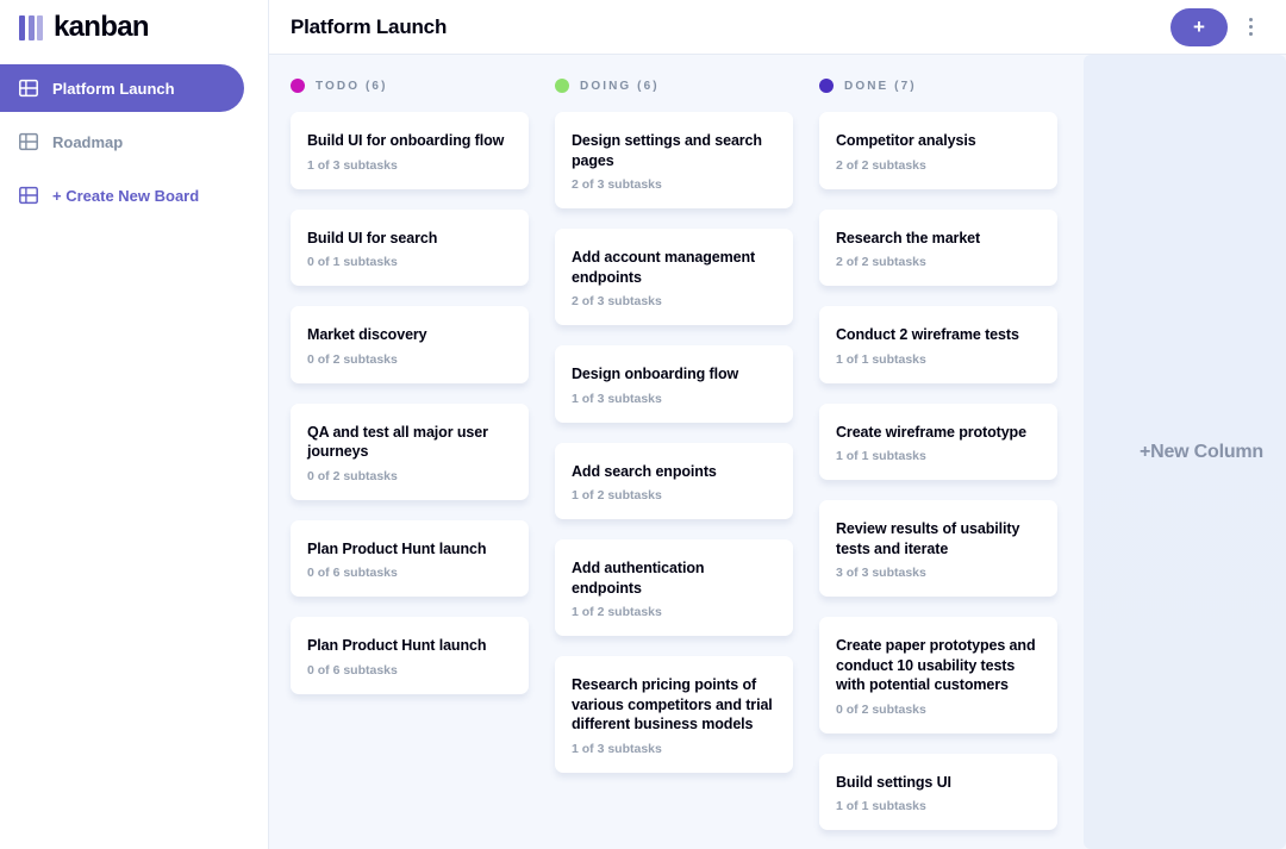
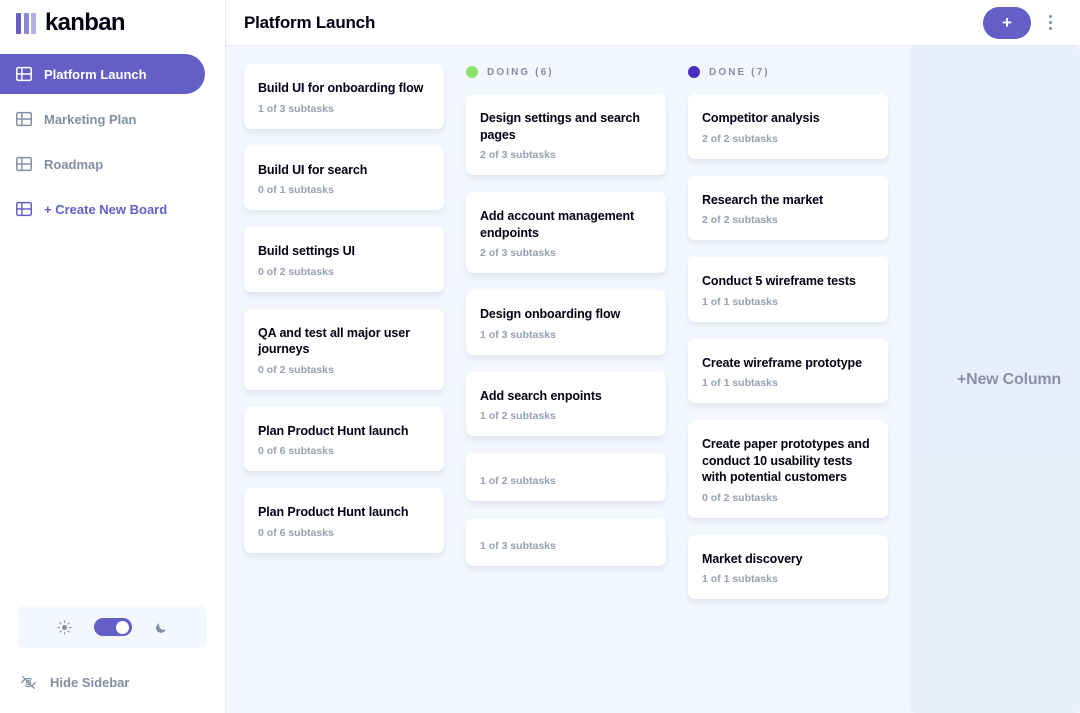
  kanban
  Platform Launch
+ Marketing Plan
  Roadmap
  + Create New Board
+ Hide Sidebar
  Platform Launch
  +
- TODO (6)
  Build UI for onboarding flow
  1 of 3 subtasks
  Build UI for search
  0 of 1 subtasks
- Market discovery
+ Build settings UI
  0 of 2 subtasks
  QA and test all major user journeys
  0 of 2 subtasks
  Plan Product Hunt launch
  0 of 6 subtasks
  Plan Product Hunt launch
  0 of 6 subtasks
  DOING (6)
  Design settings and search pages
  2 of 3 subtasks
  Add account management endpoints
  2 of 3 subtasks
  Design onboarding flow
  1 of 3 subtasks
  Add search enpoints
  1 of 2 subtasks
- Add authentication endpoints
  1 of 2 subtasks
- Research pricing points of various competitors and trial different business models
  1 of 3 subtasks
  DONE (7)
  Competitor analysis
  2 of 2 subtasks
  Research the market
  2 of 2 subtasks
- Conduct 2 wireframe tests
+ Conduct 5 wireframe tests
  1 of 1 subtasks
  Create wireframe prototype
  1 of 1 subtasks
- Review results of usability tests and iterate
- 3 of 3 subtasks
  Create paper prototypes and conduct 10 usability tests with potential customers
  0 of 2 subtasks
- Build settings UI
+ Market discovery
  1 of 1 subtasks
  +New Column
